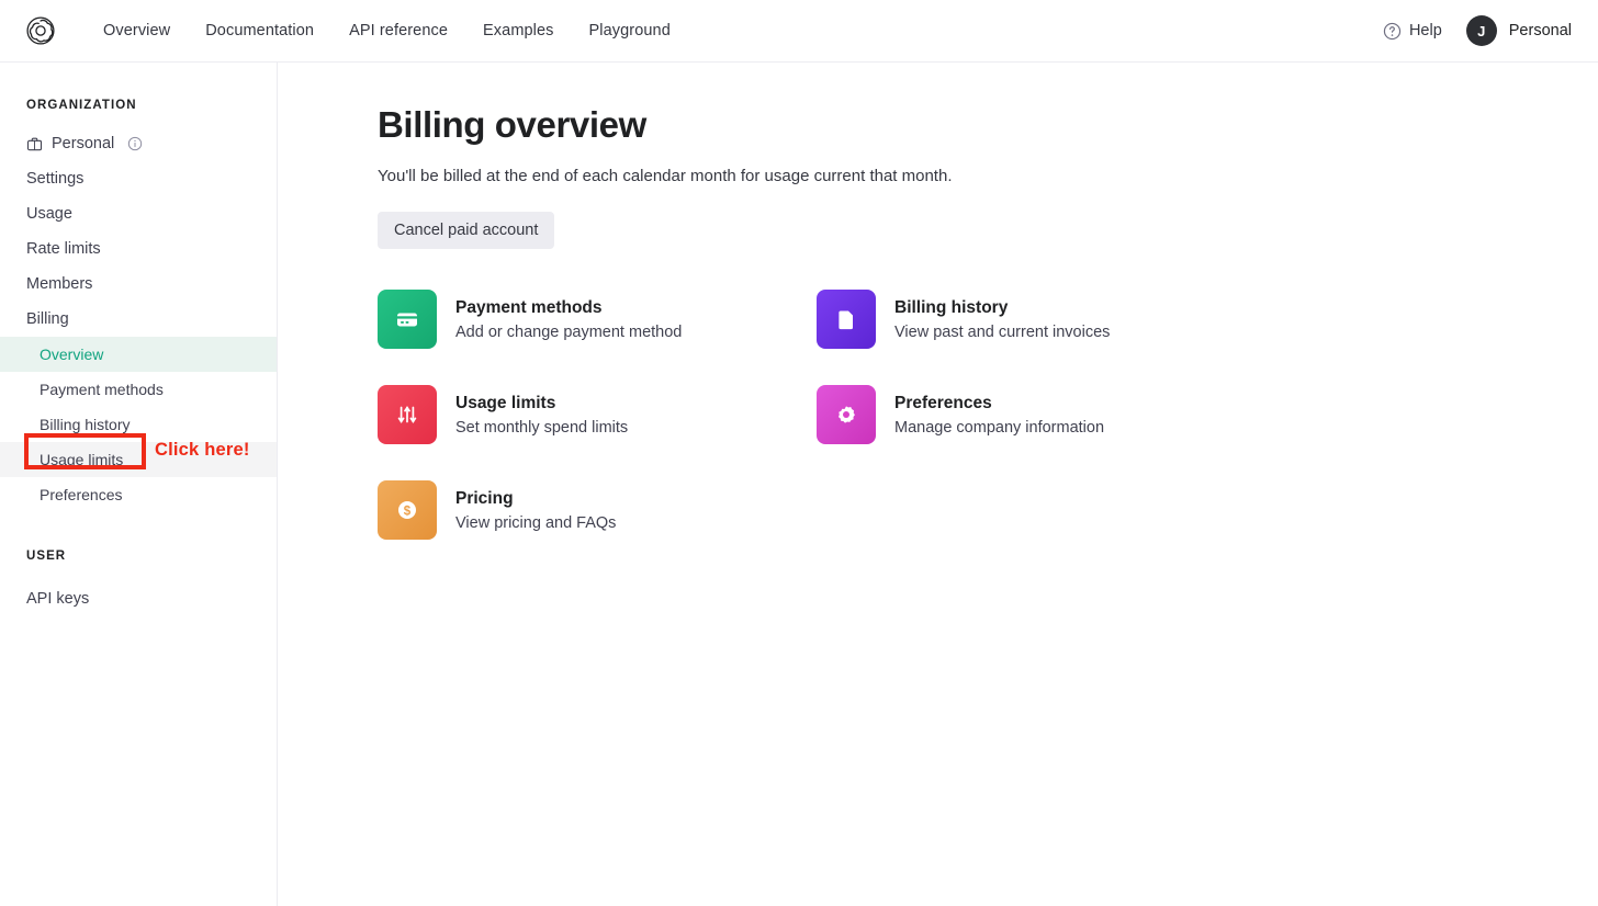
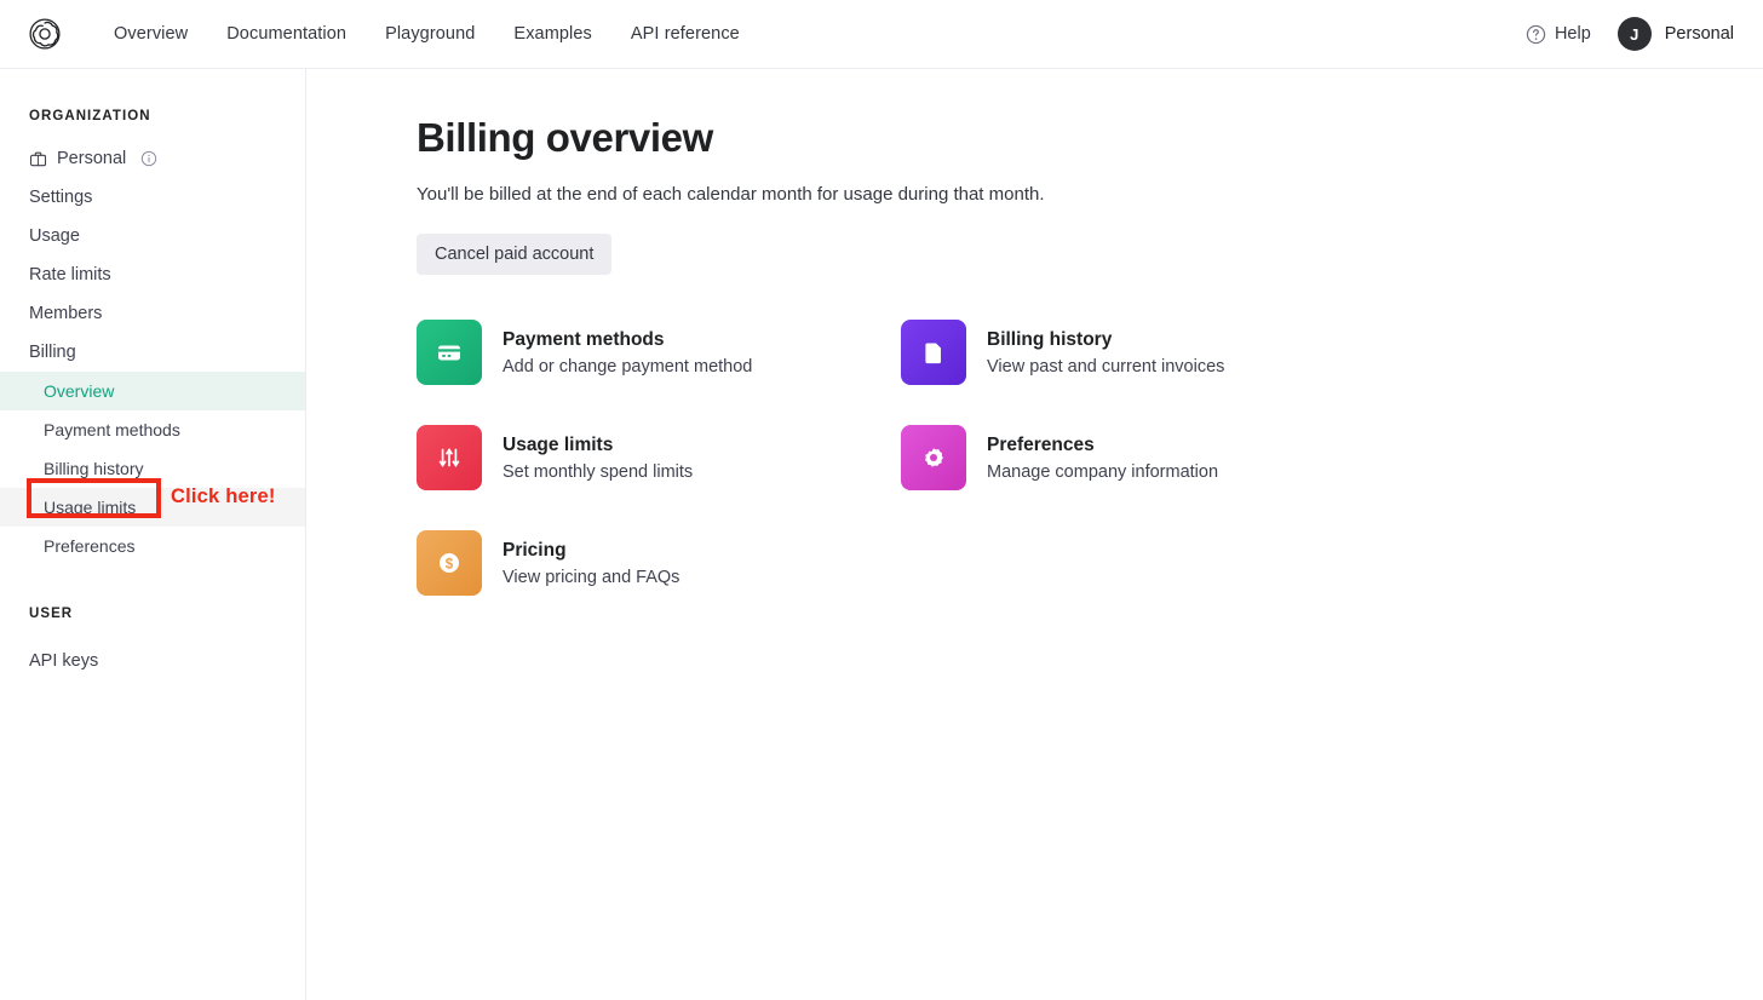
  Overview
  Documentation
- API reference
+ Playground
  Examples
- Playground
+ API reference
  Help
  J
  Personal
  ORGANIZATION
  Personal
  Settings
  Usage
  Rate limits
  Members
  Billing
  Overview
  Payment methods
  Billing history
  Usage limits
  Preferences
  USER
  API keys
  Click here!
  Billing overview
- You'll be billed at the end of each calendar month for usage current that month.
+ You'll be billed at the end of each calendar month for usage during that month.
  Cancel paid account
  Payment methods
  Add or change payment method
  Billing history
  View past and current invoices
  Usage limits
  Set monthly spend limits
  Preferences
  Manage company information
  $
  Pricing
  View pricing and FAQs
